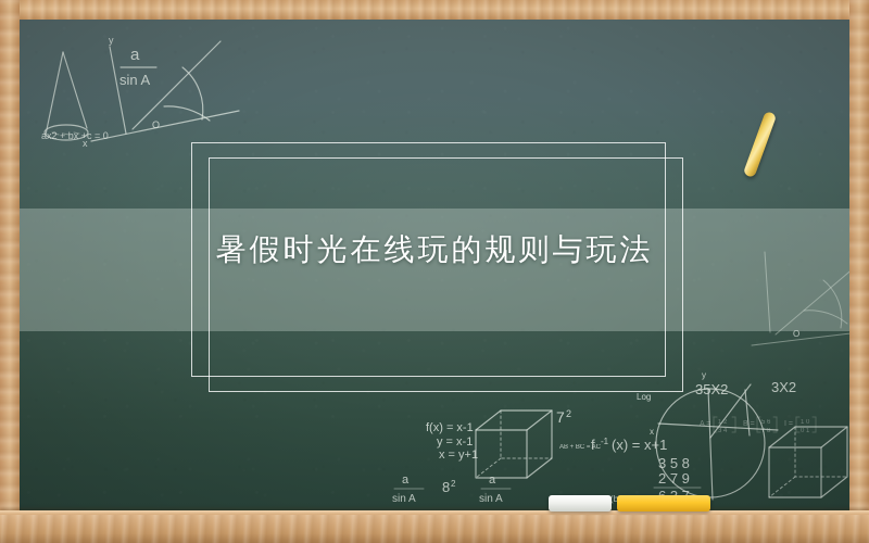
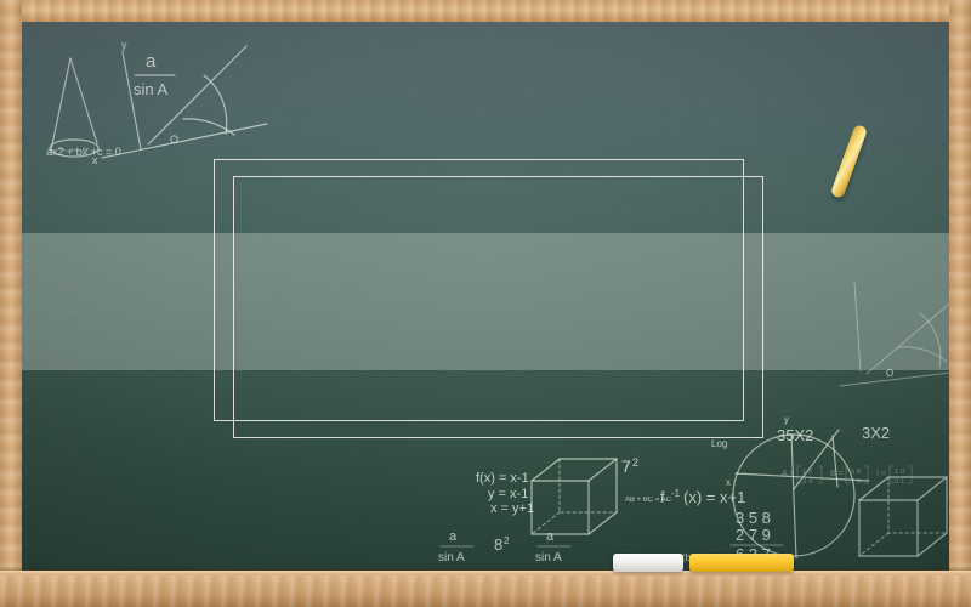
- 暑假时光在线玩的规则与玩法
